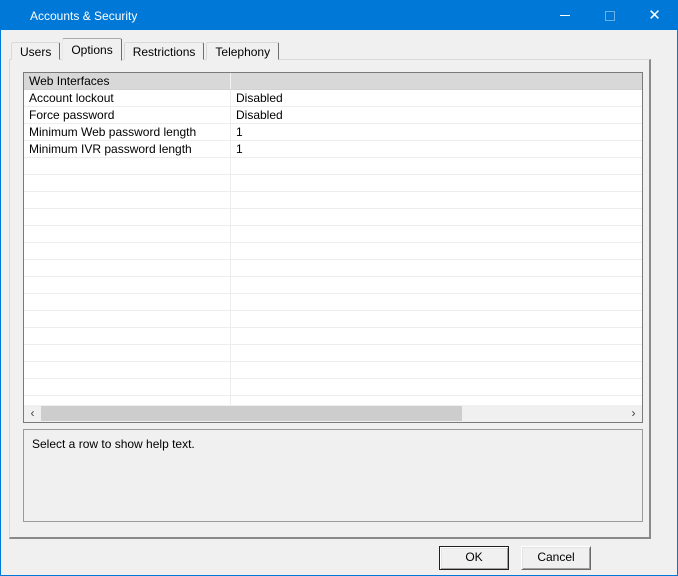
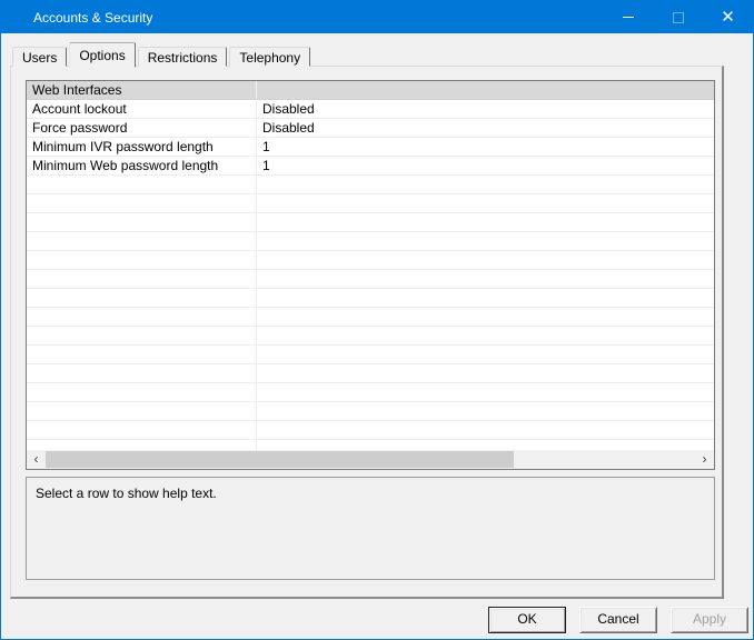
  Accounts & Security
  ✕
  Users
  Options
  Restrictions
  Telephony
  Web Interfaces
  Account lockout
  Disabled
  Force password
  Disabled
- Minimum Web password length
+ Minimum IVR password length
  1
- Minimum IVR password length
+ Minimum Web password length
  1
  ‹
  ›
  Select a row to show help text.
  OK
  Cancel
+ Apply
